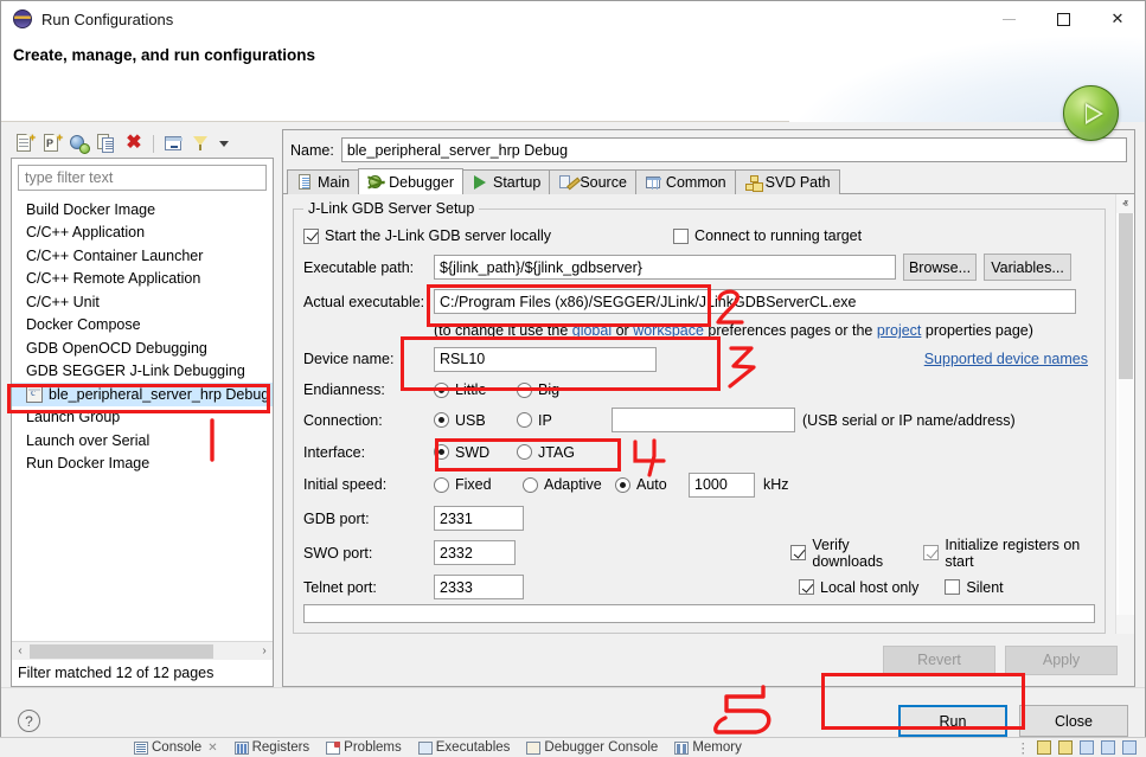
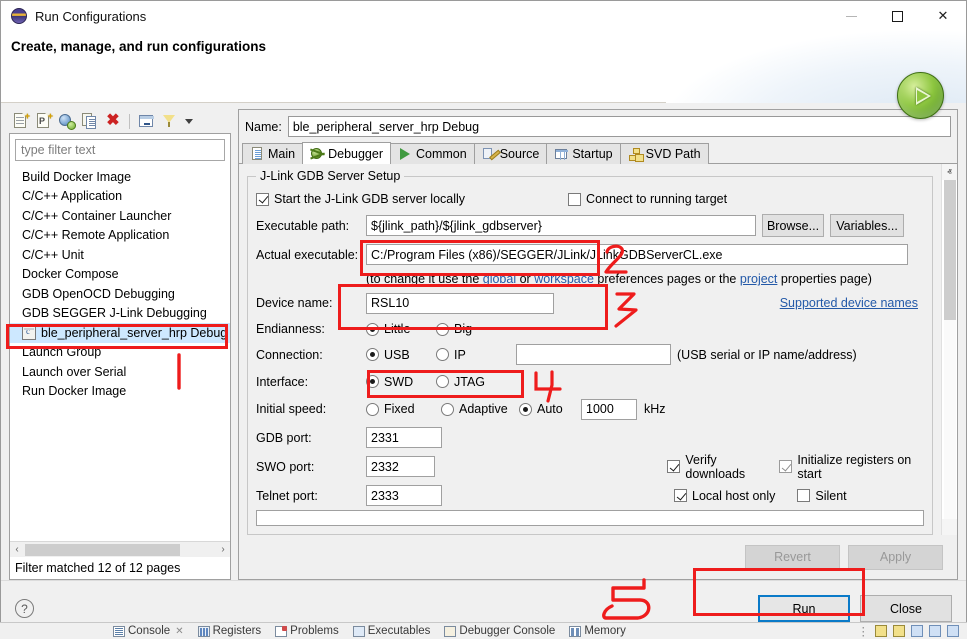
  Run Configurations
  ✕
  Create, manage, and run configurations
  +
  P
  +
  ✖
  type filter text
  Build Docker Image
  C/C++ Application
  C/C++ Container Launcher
  C/C++ Remote Application
  C/C++ Unit
  Docker Compose
  GDB OpenOCD Debugging
  GDB SEGGER J-Link Debugging
  ble_peripheral_server_hrp Debug
  Launch Group
  Launch over Serial
  Run Docker Image
  ‹
  ›
  Filter matched 12 of 12 pages
  Name:
  ble_peripheral_server_hrp Debug
  Main
  Debugger
- Startup
+ Common
  Source
- Common
+ Startup
  SVD Path
  J-Link GDB Server Setup
  Start the J-Link GDB server locally
  Connect to running target
  Executable path:
  ${jlink_path}/${jlink_gdbserver}
  Browse...
  Variables...
  Actual executable:
  C:/Program Files (x86)/SEGGER/JLink/JLinkGDBServerCL.exe
  (to change it use the global or workspace preferences pages or the project properties page)
  Device name:
  RSL10
  Supported device names
  Endianness:
  Little
  Big
  Connection:
  USB
  IP
  (USB serial or IP name/address)
  Interface:
  SWD
  JTAG
  Initial speed:
  Fixed
  Adaptive
  Auto
  1000
  kHz
  GDB port:
  2331
  SWO port:
  2332
  Verify downloads
  Initialize registers on start
  Telnet port:
  2333
  Local host only
  Silent
  ⱏ
  Revert
  Apply
  ?
  Run
  Close
  Console
  ✕
  Registers
  Problems
  Executables
  Debugger Console
  Memory
  ⋮
